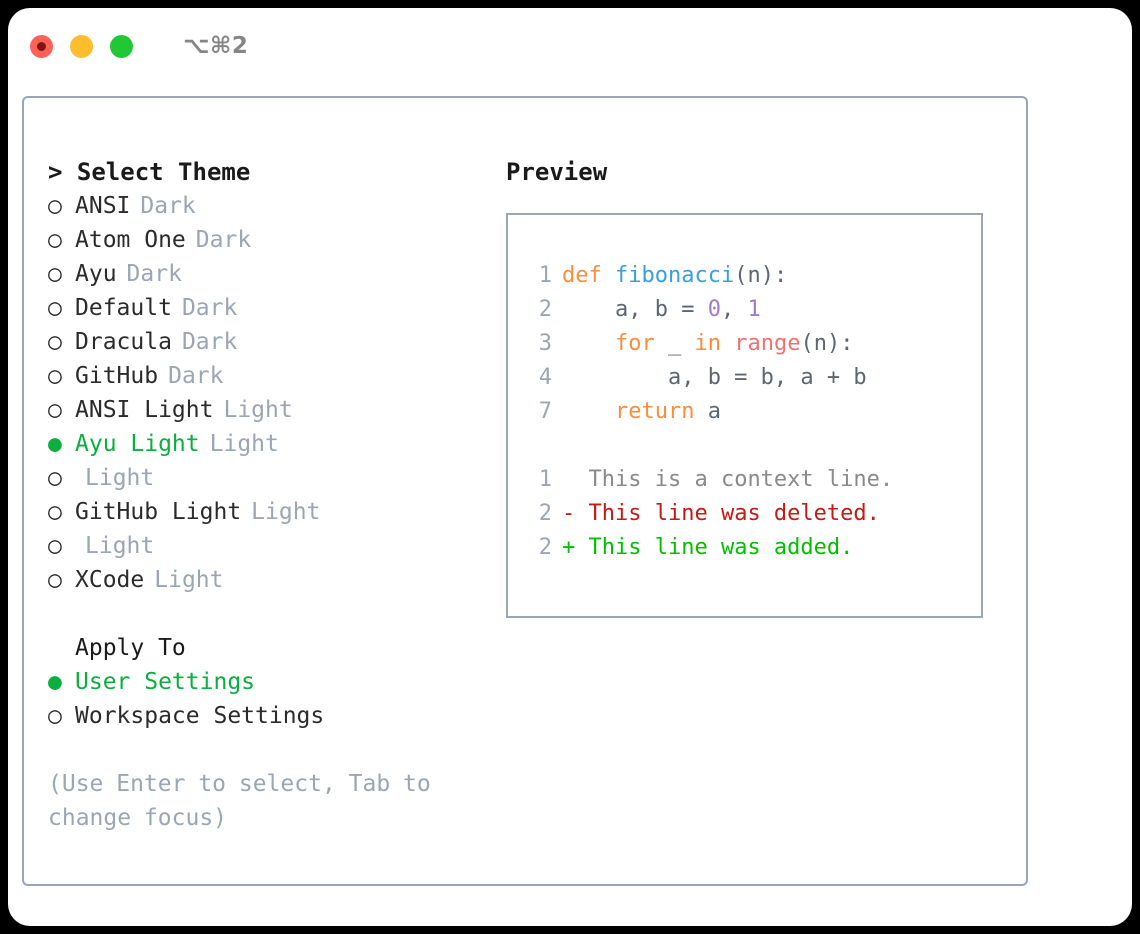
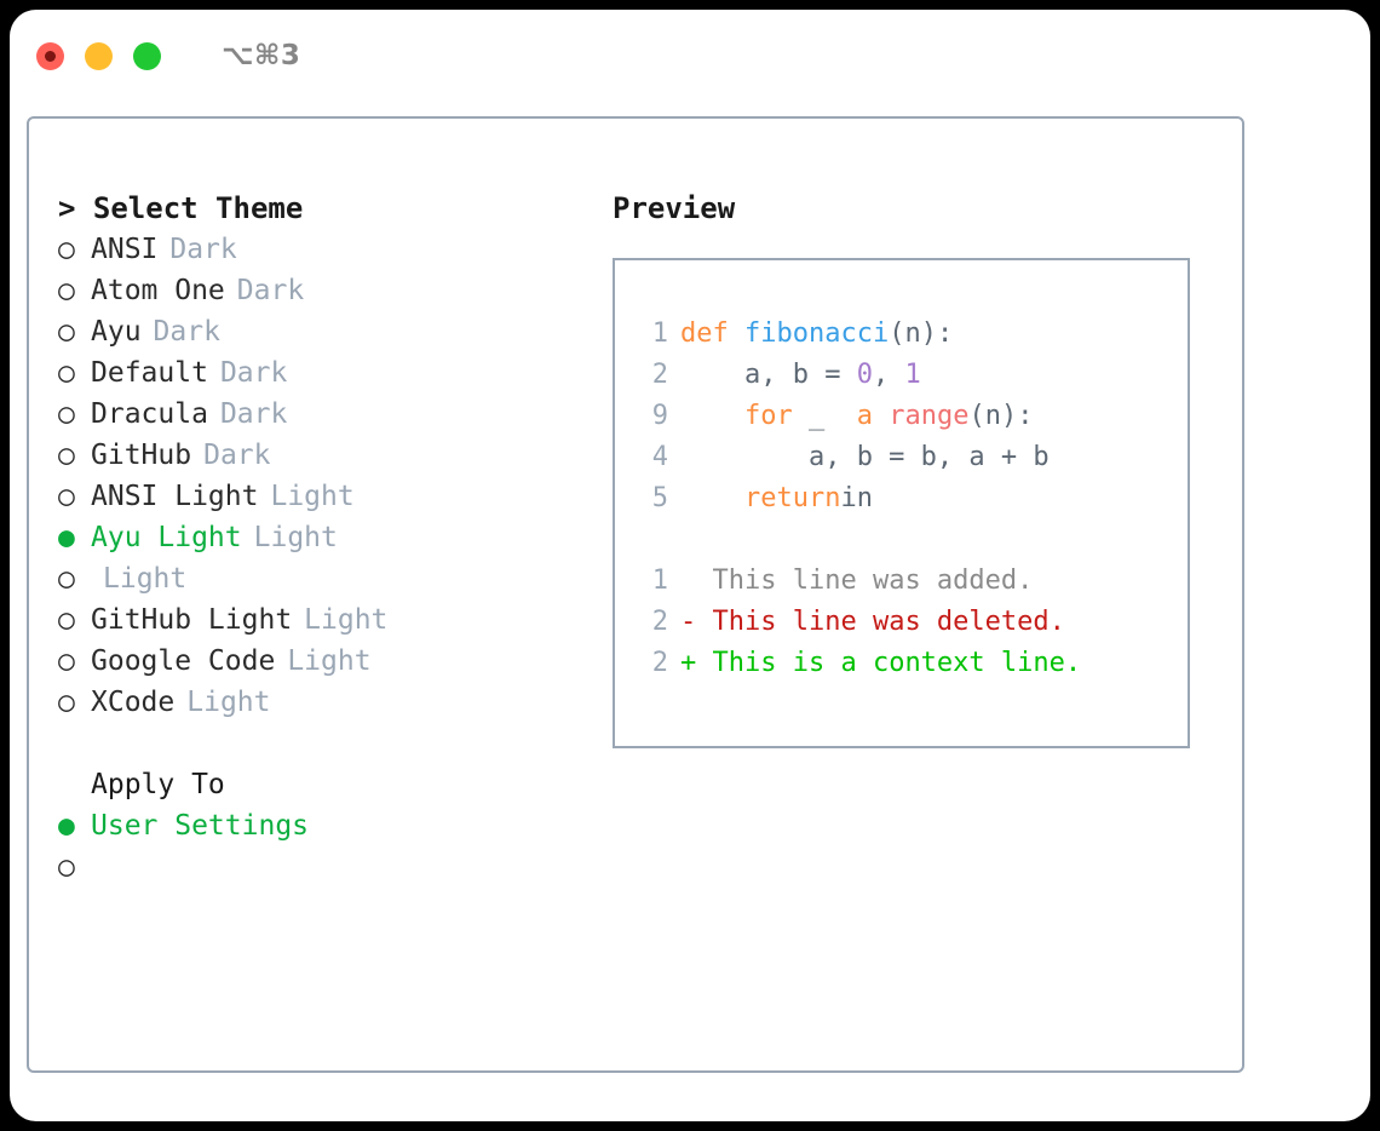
- ⌥⌘2
+ ⌥⌘3
  > Select Theme
  ○
  ANSI
  Dark
  ○
  Atom One
  Dark
  ○
  Ayu
  Dark
  ○
  Default
  Dark
  ○
  Dracula
  Dark
  ○
  GitHub
  Dark
  ○
  ANSI Light
  Light
  ●
  Ayu Light
  Light
  ○
  Light
  ○
  GitHub Light
  Light
  ○
+ Google Code
  Light
  ○
  XCode
  Light
  Apply To
  ●
  User Settings
  ○
- Workspace Settings
- (Use Enter to select, Tab to change focus)
  Preview
  1
  def fibonacci(n):
  2
  a, b = 0, 1
- 3
+ 9
- for _ in range(n):
+ for _ a range(n):
  4
  a, b = b, a + b
- 7
+ 5
- return a
+ returnin
  1
- This is a context line.
+ This line was added.
  2
  - This line was deleted.
  2
- + This line was added.
+ + This is a context line.
